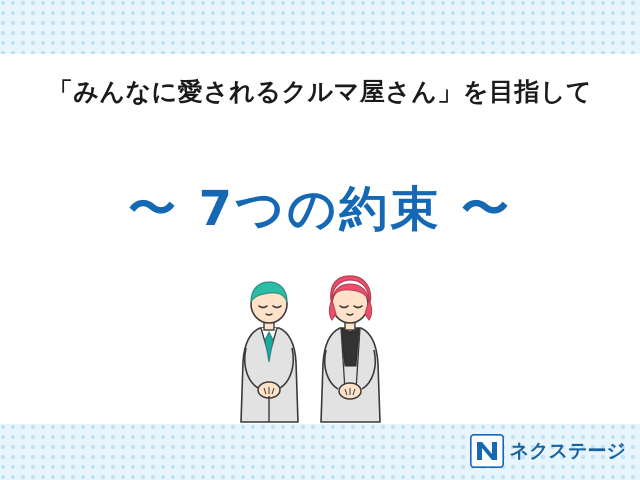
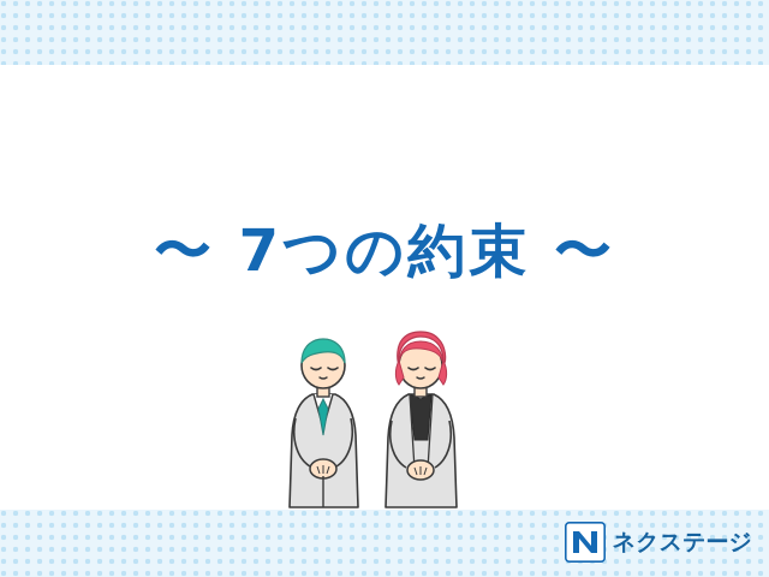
- 「みんなに愛されるクルマ屋さん」を目指して
  〜 7つの約束 〜
  ネクステージ
